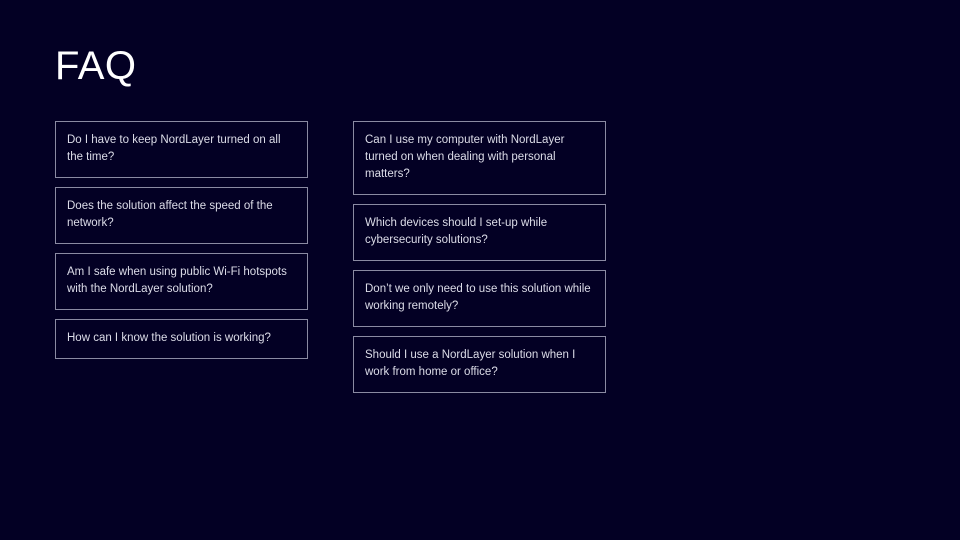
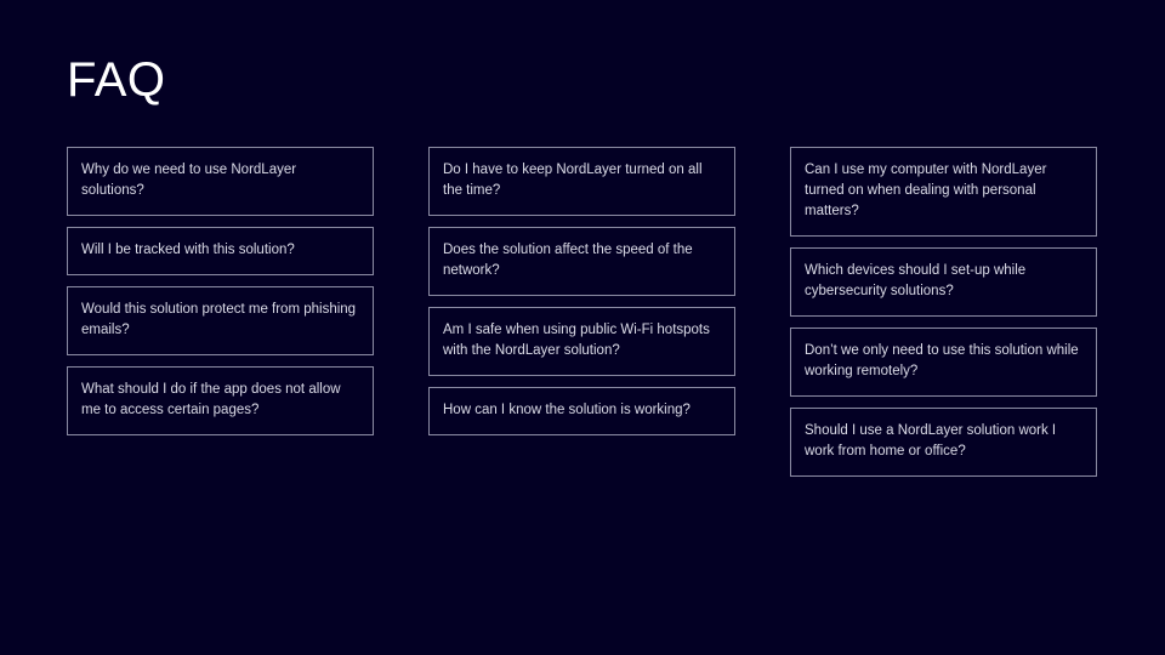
  FAQ
+ Why do we need to use NordLayer solutions?
+ Will I be tracked with this solution?
+ Would this solution protect me from phishing emails?
+ What should I do if the app does not allow me to access certain pages?
  Do I have to keep NordLayer turned on all the time?
  Does the solution affect the speed of the network?
  Am I safe when using public Wi-Fi hotspots with the NordLayer solution?
  How can I know the solution is working?
  Can I use my computer with NordLayer turned on when dealing with personal matters?
  Which devices should I set-up while cybersecurity solutions?
  Don’t we only need to use this solution while working remotely?
- Should I use a NordLayer solution when I work from home or office?
+ Should I use a NordLayer solution work I work from home or office?
